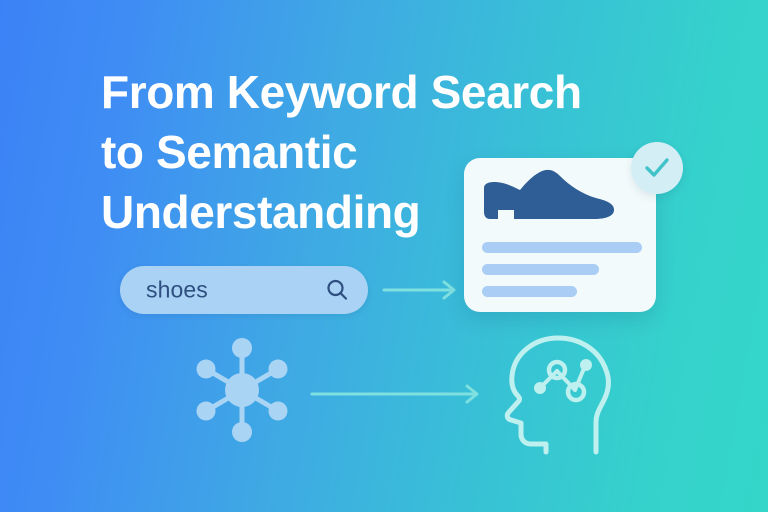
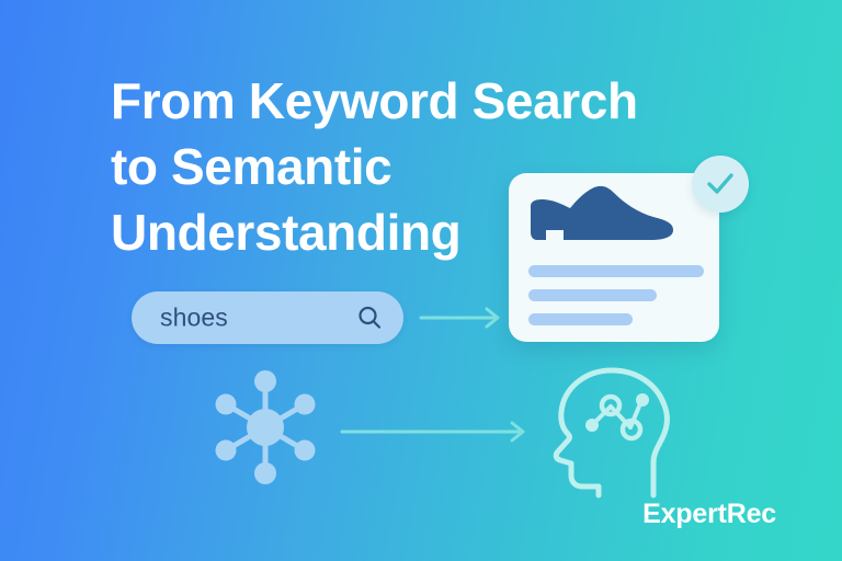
  From Keyword Search
  to Semantic
  Understanding
  shoes
+ ExpertRec
